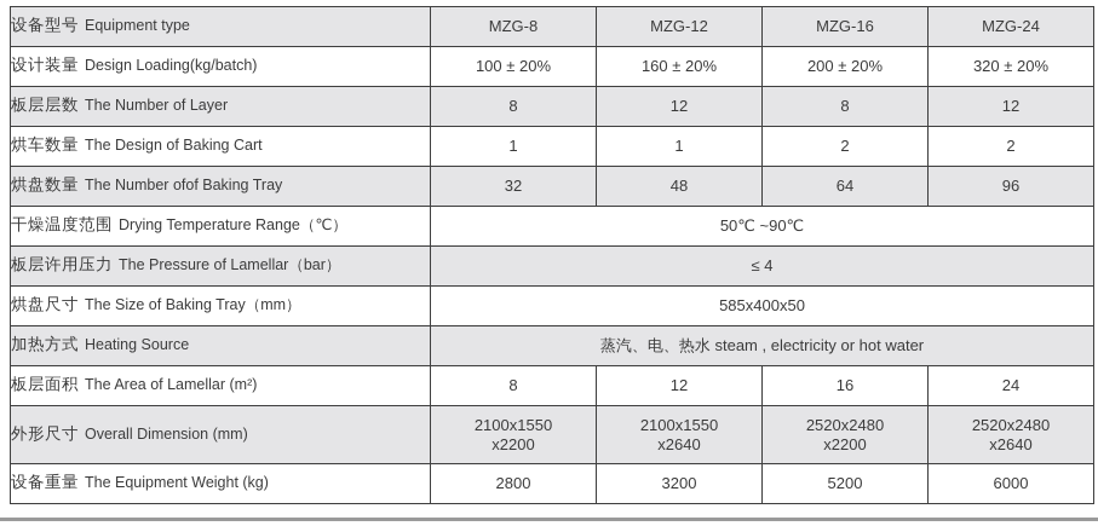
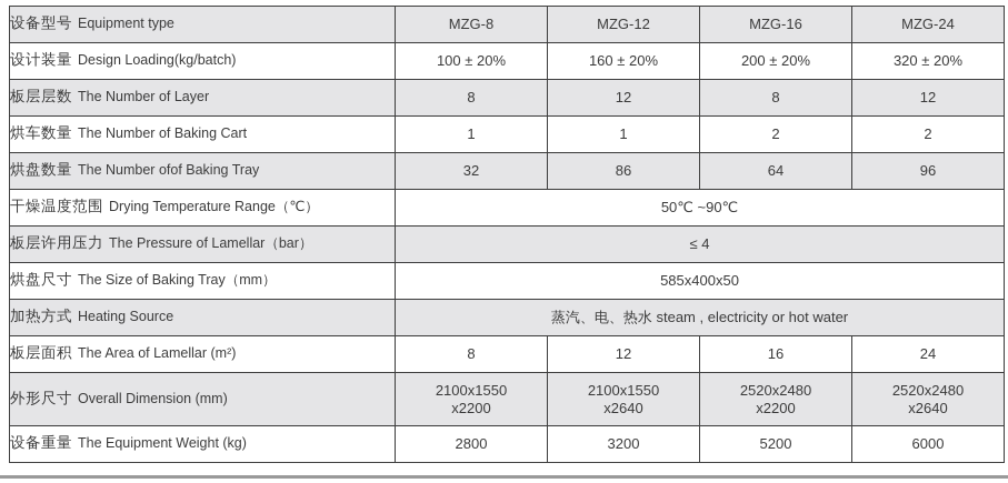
  设备型号 Equipment type	MZG-8	MZG-12	MZG-16	MZG-24
  设计装量 Design Loading(kg/batch)	100 ± 20%	160 ± 20%	200 ± 20%	320 ± 20%
  板层层数 The Number of Layer	8	12	8	12
- 烘车数量 The Design of Baking Cart	1	1	2	2
+ 烘车数量 The Number of Baking Cart	1	1	2	2
- 烘盘数量 The Number ofof Baking Tray	32	48	64	96
+ 烘盘数量 The Number ofof Baking Tray	32	86	64	96
  干燥温度范围 Drying Temperature Range（℃）	50℃ ~90℃
  板层许用压力 The Pressure of Lamellar（bar）	≤ 4
  烘盘尺寸 The Size of Baking Tray（mm）	585x400x50
  加热方式 Heating Source	蒸汽、电、热水 steam , electricity or hot water
  板层面积 The Area of Lamellar (m²)	8	12	16	24
  外形尺寸 Overall Dimension (mm)	2100x1550 x2200	2100x1550 x2640	2520x2480 x2200	2520x2480 x2640
  设备重量 The Equipment Weight (kg)	2800	3200	5200	6000
